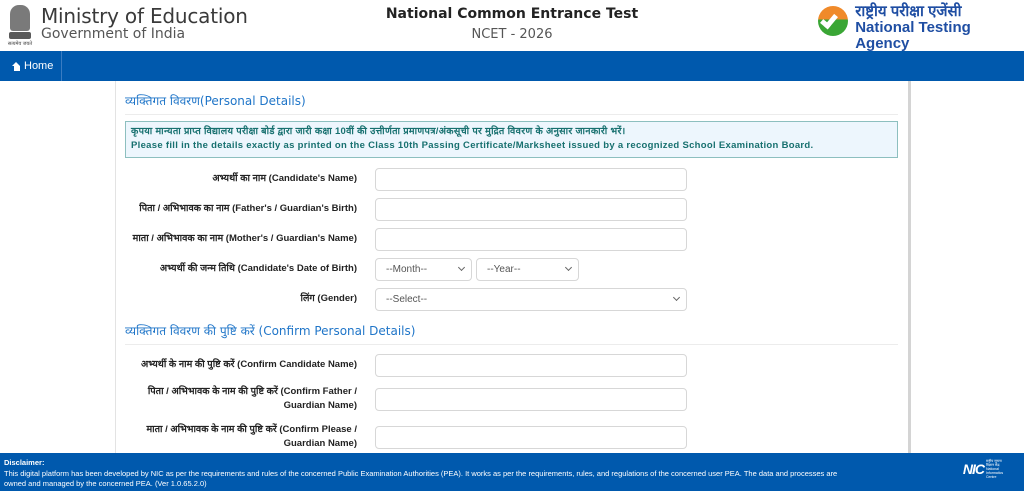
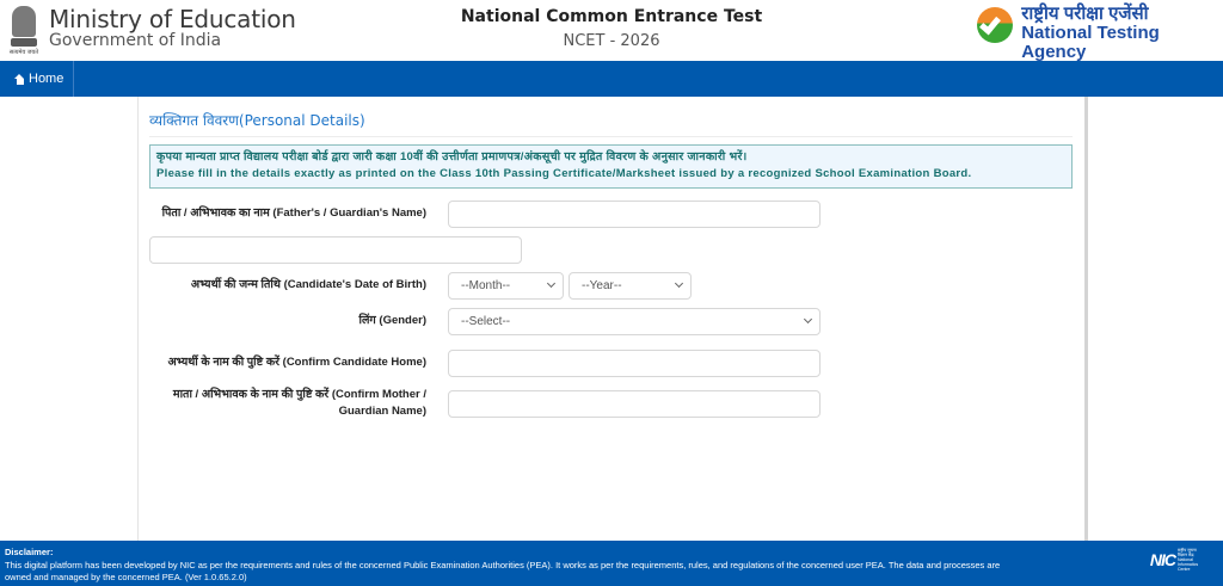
  Ministry of Education
  Government of India
  National Common Entrance Test
  NCET - 2026
  राष्ट्रीय परीक्षा एजेंसी
  National Testing Agency
  Home
  व्यक्तिगत विवरण(Personal Details)
  कृपया मान्यता प्राप्त विद्यालय परीक्षा बोर्ड द्वारा जारी कक्षा 10वीं की उत्तीर्णता प्रमाणपत्र/अंकसूची पर मुद्रित विवरण के अनुसार जानकारी भरें।
  Please fill in the details exactly as printed on the Class 10th Passing Certificate/Marksheet issued by a recognized School Examination Board.
- अभ्यर्थी का नाम (Candidate's Name)
- पिता / अभिभावक का नाम (Father's / Guardian's Birth)
+ पिता / अभिभावक का नाम (Father's / Guardian's Name)
- माता / अभिभावक का नाम (Mother's / Guardian's Name)
  अभ्यर्थी की जन्म तिथि (Candidate's Date of Birth)
  --Month--
  --Year--
  लिंग (Gender)
  --Select--
- व्यक्तिगत विवरण की पुष्टि करें (Confirm Personal Details)
- अभ्यर्थी के नाम की पुष्टि करें (Confirm Candidate Name)
+ अभ्यर्थी के नाम की पुष्टि करें (Confirm Candidate Home)
- पिता / अभिभावक के नाम की पुष्टि करें (Confirm Father / Guardian Name)
- माता / अभिभावक के नाम की पुष्टि करें (Confirm Please / Guardian Name)
+ माता / अभिभावक के नाम की पुष्टि करें (Confirm Mother / Guardian Name)
  Disclaimer:
  This digital platform has been developed by NIC as per the requirements and rules of the concerned Public Examination Authorities (PEA). It works as per the requirements, rules, and regulations of the concerned user PEA. The data and processes are owned and managed by the concerned PEA. (Ver 1.0.65.2.0)
  NIC
